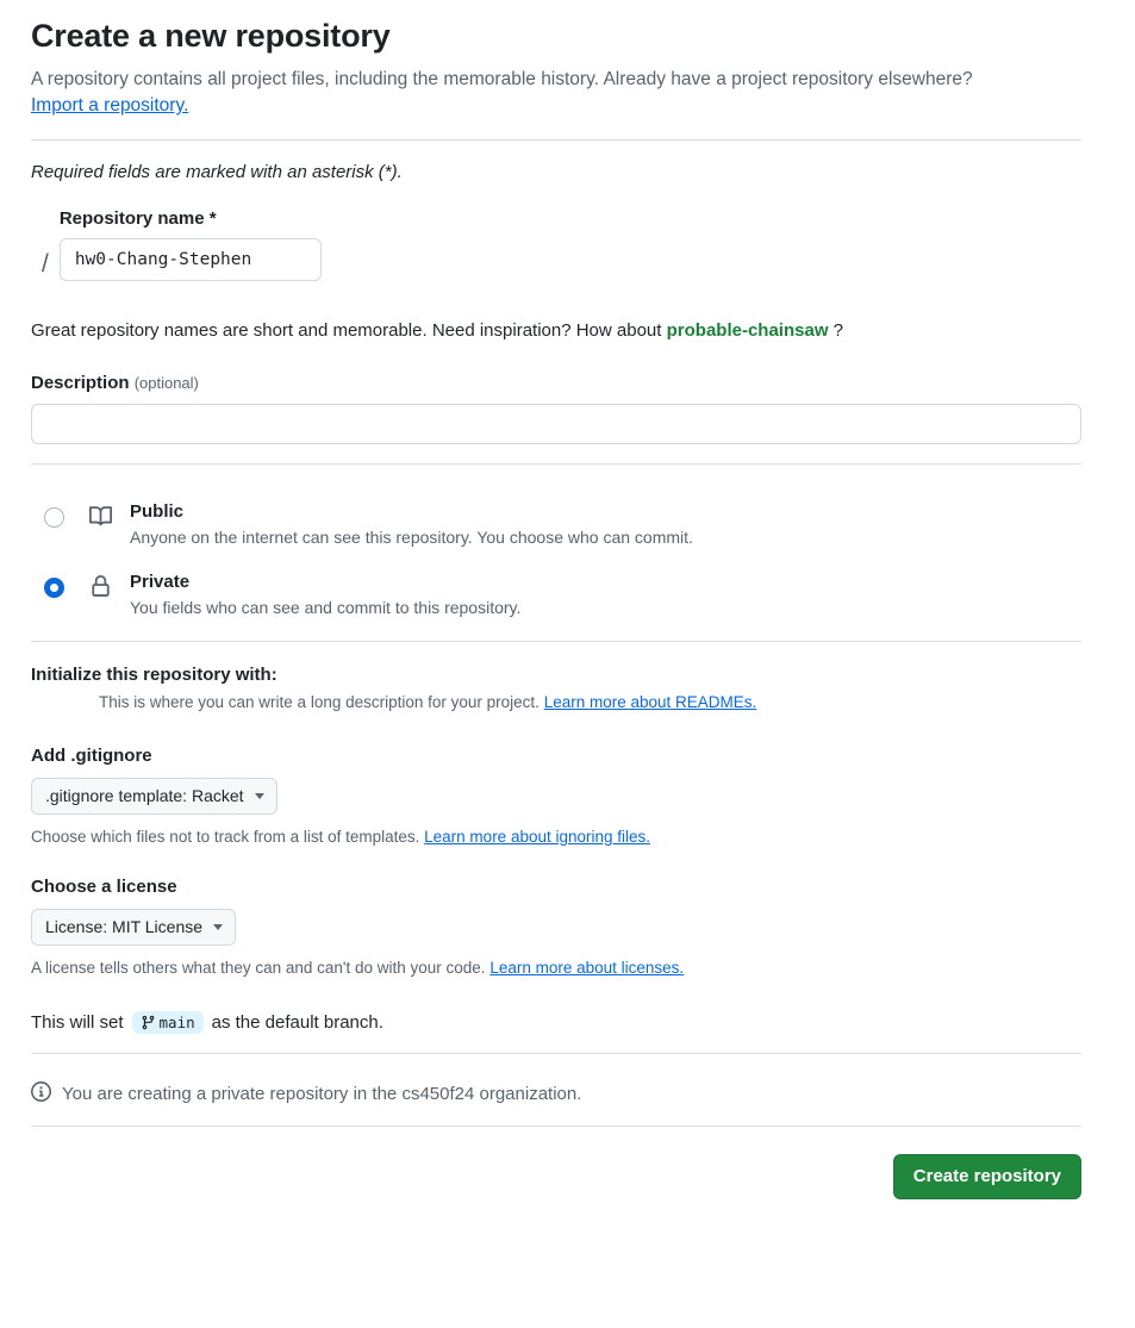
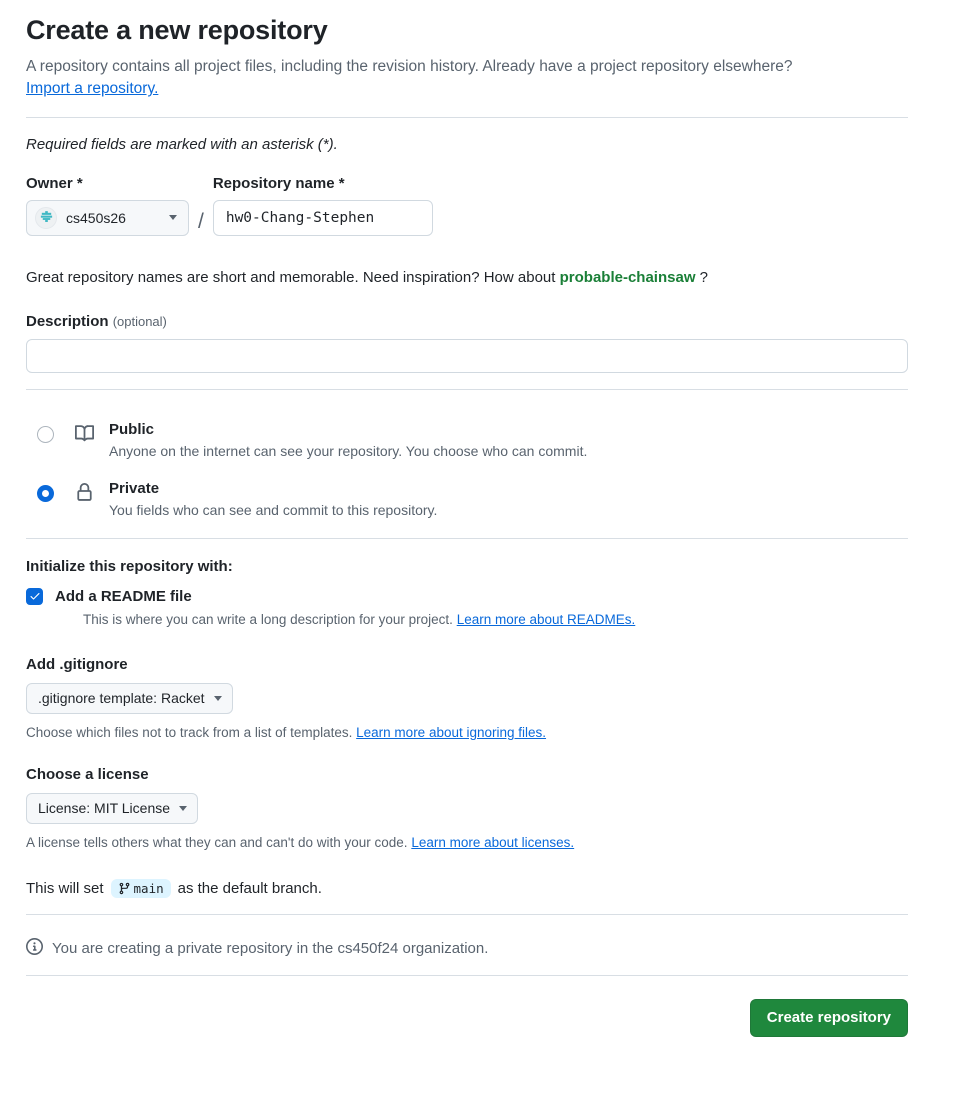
  Create a new repository
- A repository contains all project files, including the memorable history. Already have a project repository elsewhere?
+ A repository contains all project files, including the revision history. Already have a project repository elsewhere?
  Import a repository.
  Required fields are marked with an asterisk (*).
+ Owner *
+ cs450s26
  /
  Repository name *
  hw0-Chang-Stephen
  Great repository names are short and memorable. Need inspiration? How about probable-chainsaw ?
  Description (optional)
  Public
- Anyone on the internet can see this repository. You choose who can commit.
+ Anyone on the internet can see your repository. You choose who can commit.
  Private
  You fields who can see and commit to this repository.
  Initialize this repository with:
+ Add a README file
  This is where you can write a long description for your project. Learn more about READMEs.
  Add .gitignore
  .gitignore template: Racket
  Choose which files not to track from a list of templates. Learn more about ignoring files.
  Choose a license
  License: MIT License
  A license tells others what they can and can't do with your code. Learn more about licenses.
  This will set
  main
  as the default branch.
  You are creating a private repository in the cs450f24 organization.
  Create repository
